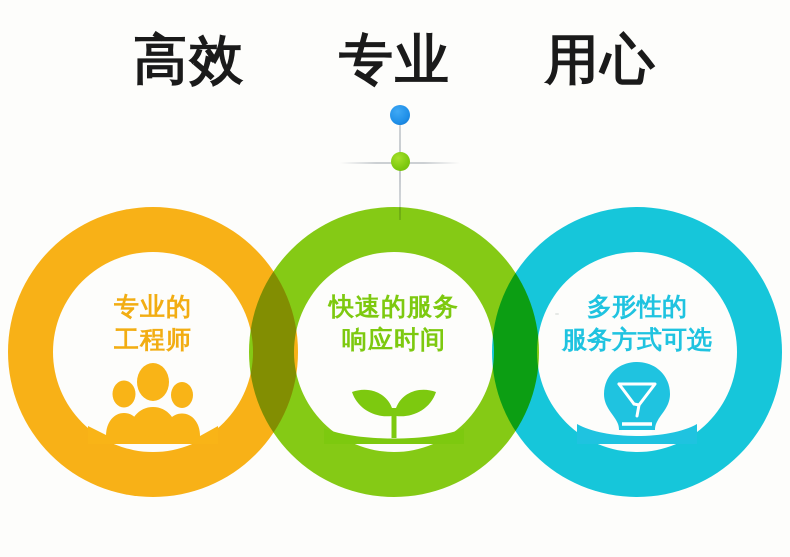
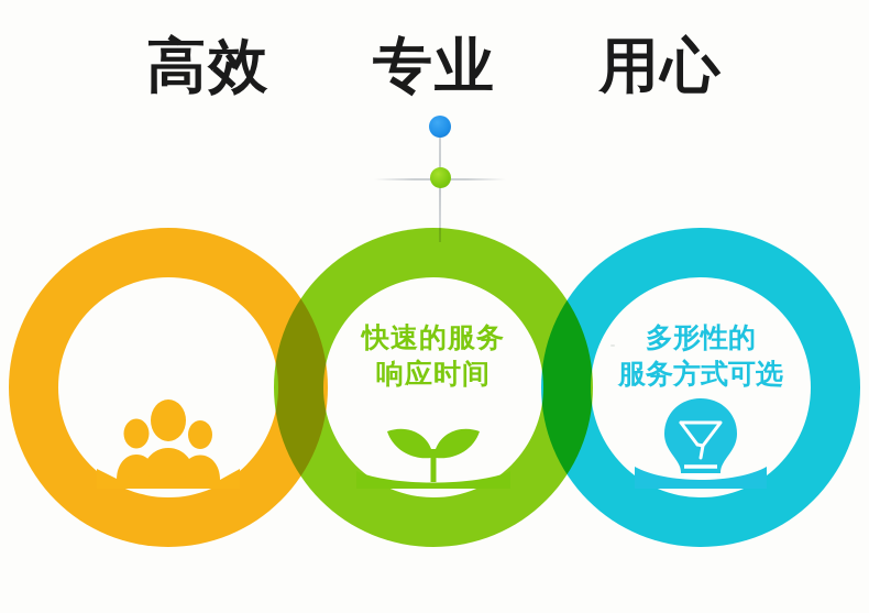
  高效 专业 用心
- 专业的
- 工程师
  快速的服务
  响应时间
  多形性的
  服务方式可选
